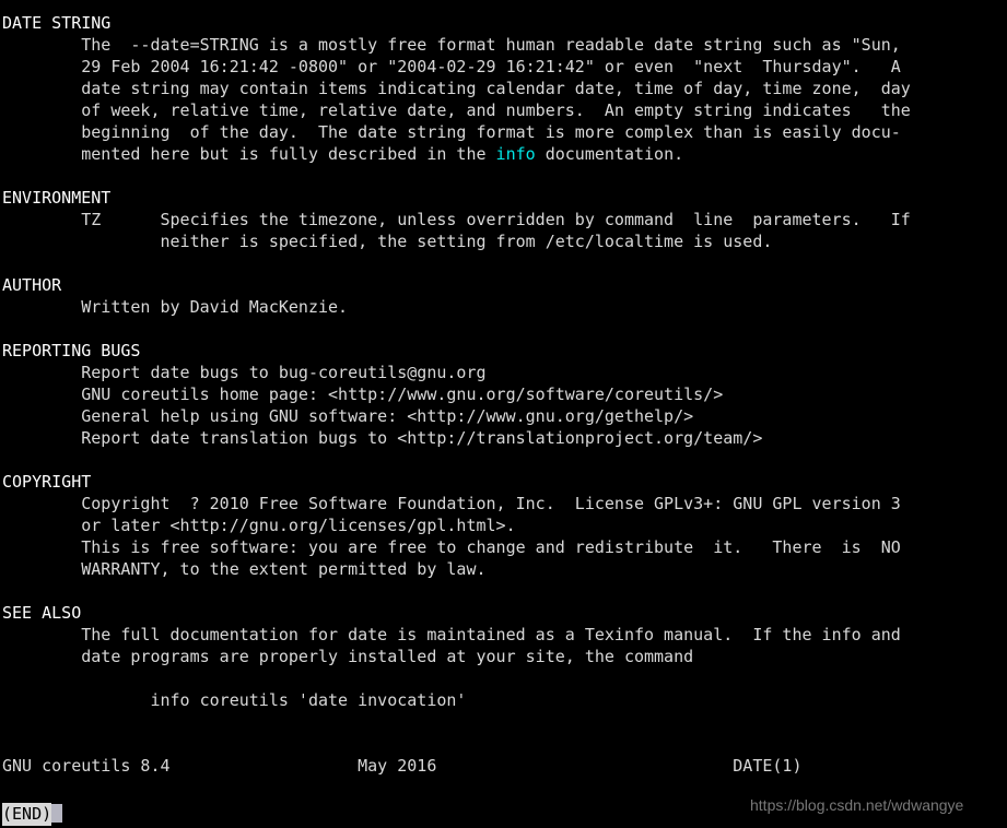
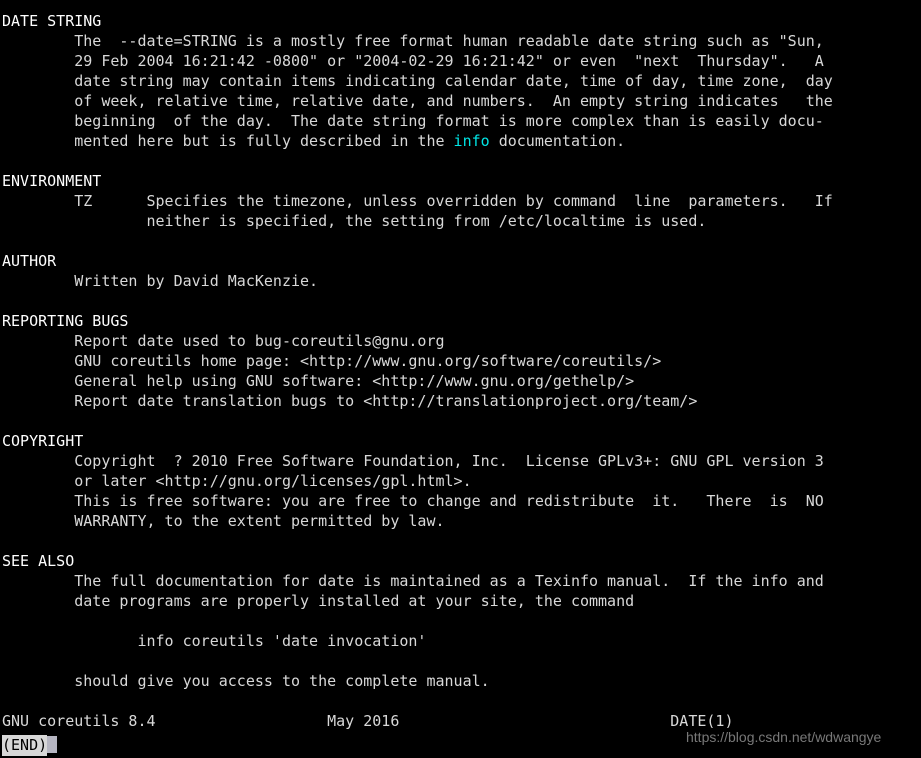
  DATE STRING
  The --date=STRING is a mostly free format human readable date string such as "Sun,
  29 Feb 2004 16:21:42 -0800" or "2004-02-29 16:21:42" or even "next Thursday". A
  date string may contain items indicating calendar date, time of day, time zone, day
  of week, relative time, relative date, and numbers. An empty string indicates the
  beginning of the day. The date string format is more complex than is easily docu-
  mented here but is fully described in the info documentation.
  ENVIRONMENT
  TZ Specifies the timezone, unless overridden by command line parameters. If
  neither is specified, the setting from /etc/localtime is used.
  AUTHOR
  Written by David MacKenzie.
  REPORTING BUGS
- Report date bugs to bug-coreutils@gnu.org
+ Report date used to bug-coreutils@gnu.org
  GNU coreutils home page: <http://www.gnu.org/software/coreutils/>
  General help using GNU software: <http://www.gnu.org/gethelp/>
  Report date translation bugs to <http://translationproject.org/team/>
  COPYRIGHT
  Copyright ? 2010 Free Software Foundation, Inc. License GPLv3+: GNU GPL version 3
  or later <http://gnu.org/licenses/gpl.html>.
  This is free software: you are free to change and redistribute it. There is NO
  WARRANTY, to the extent permitted by law.
  SEE ALSO
  The full documentation for date is maintained as a Texinfo manual. If the info and
  date programs are properly installed at your site, the command
  info coreutils 'date invocation'
+ should give you access to the complete manual.
  GNU coreutils 8.4 May 2016 DATE(1)
  (END)
  https://blog.csdn.net/wdwangye
